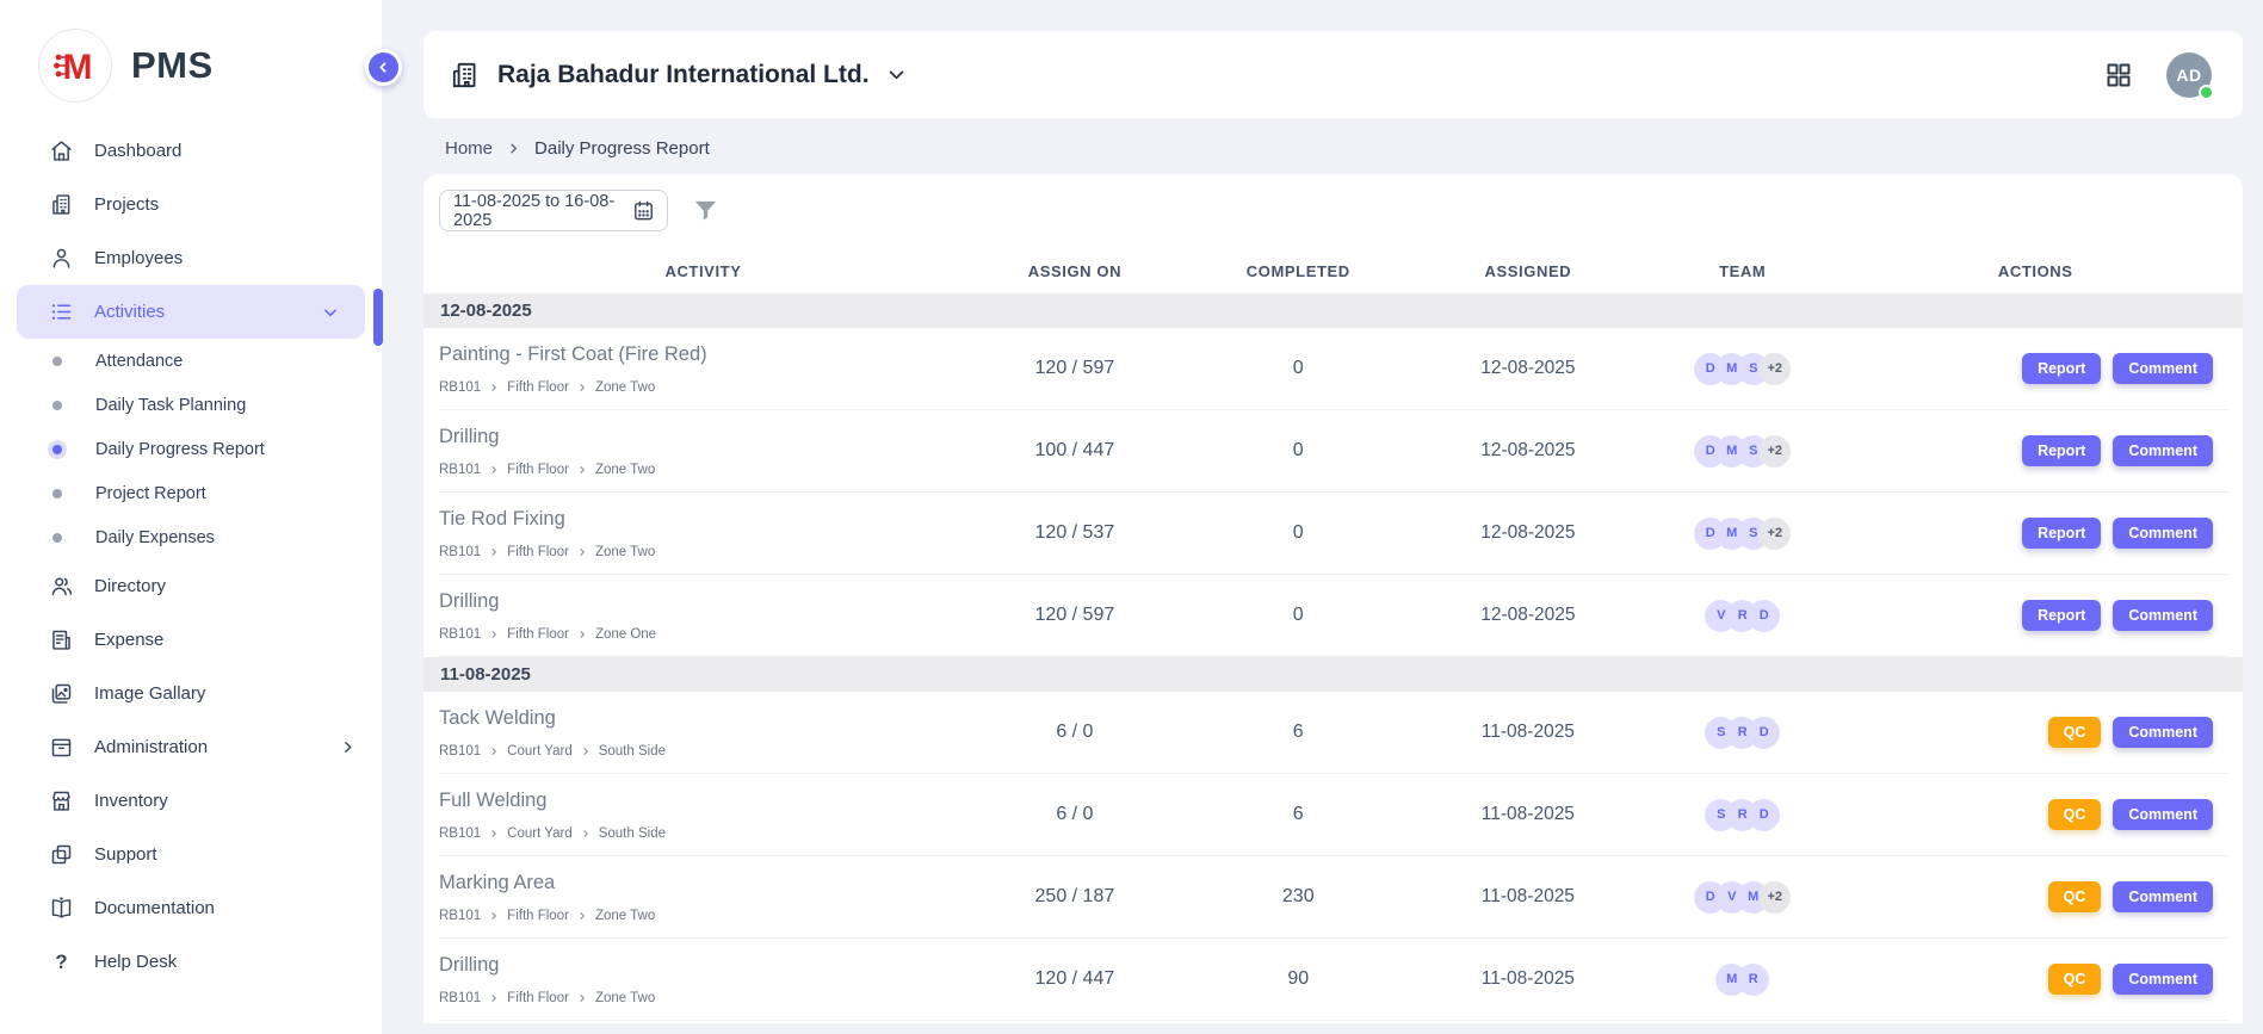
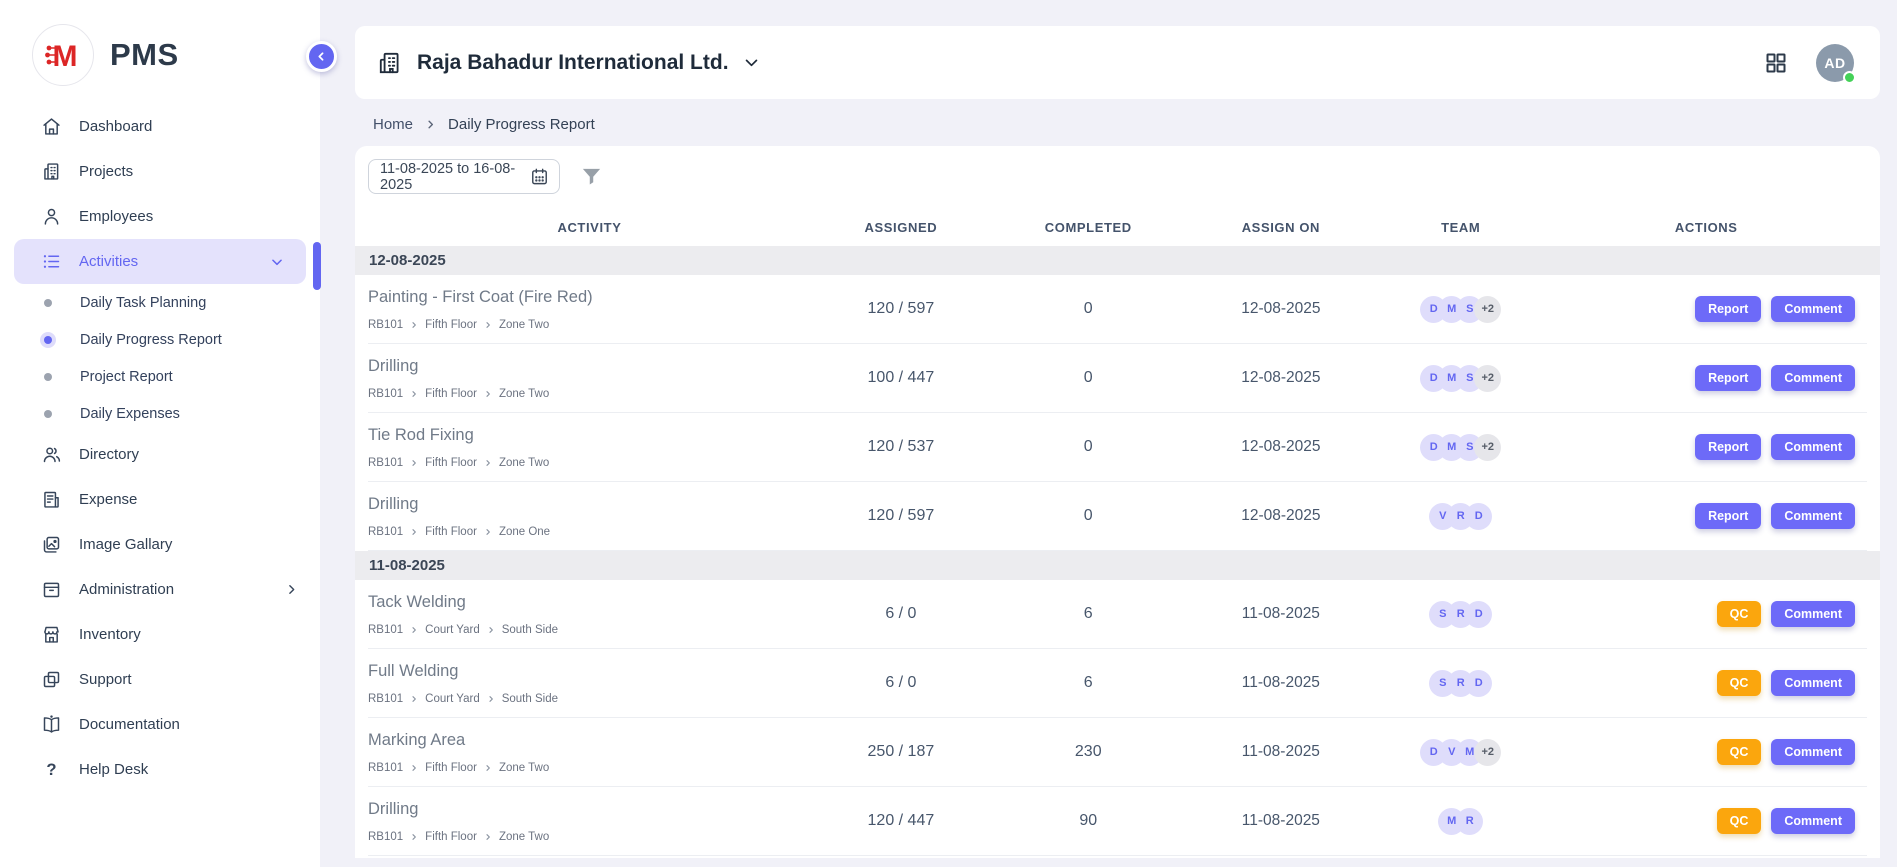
  M
  PMS
  Dashboard
  Projects
  Employees
  Activities
- Attendance
  Daily Task Planning
  Daily Progress Report
  Project Report
  Daily Expenses
  Directory
  Expense
  Image Gallary
  Administration
  Inventory
  Support
  Documentation
  ?
  Help Desk
  Raja Bahadur International Ltd.
  AD
  Home
  Daily Progress Report
  11-08-2025 to 16-08-2025
  ACTIVITY
- ASSIGN ON
+ ASSIGNED
  COMPLETED
- ASSIGNED
+ ASSIGN ON
  TEAM
  ACTIONS
  12-08-2025
  Painting - First Coat (Fire Red)
  RB101
  Fifth Floor
  Zone Two
  120 / 597
  0
  12-08-2025
  D
  M
  S
  +2
  Report
  Comment
  Drilling
  RB101
  Fifth Floor
  Zone Two
  100 / 447
  0
  12-08-2025
  D
  M
  S
  +2
  Report
  Comment
  Tie Rod Fixing
  RB101
  Fifth Floor
  Zone Two
  120 / 537
  0
  12-08-2025
  D
  M
  S
  +2
  Report
  Comment
  Drilling
  RB101
  Fifth Floor
  Zone One
  120 / 597
  0
  12-08-2025
  V
  R
  D
  Report
  Comment
  11-08-2025
  Tack Welding
  RB101
  Court Yard
  South Side
  6 / 0
  6
  11-08-2025
  S
  R
  D
  QC
  Comment
  Full Welding
  RB101
  Court Yard
  South Side
  6 / 0
  6
  11-08-2025
  S
  R
  D
  QC
  Comment
  Marking Area
  RB101
  Fifth Floor
  Zone Two
  250 / 187
  230
  11-08-2025
  D
  V
  M
  +2
  QC
  Comment
  Drilling
  RB101
  Fifth Floor
  Zone Two
  120 / 447
  90
  11-08-2025
  M
  R
  QC
  Comment
